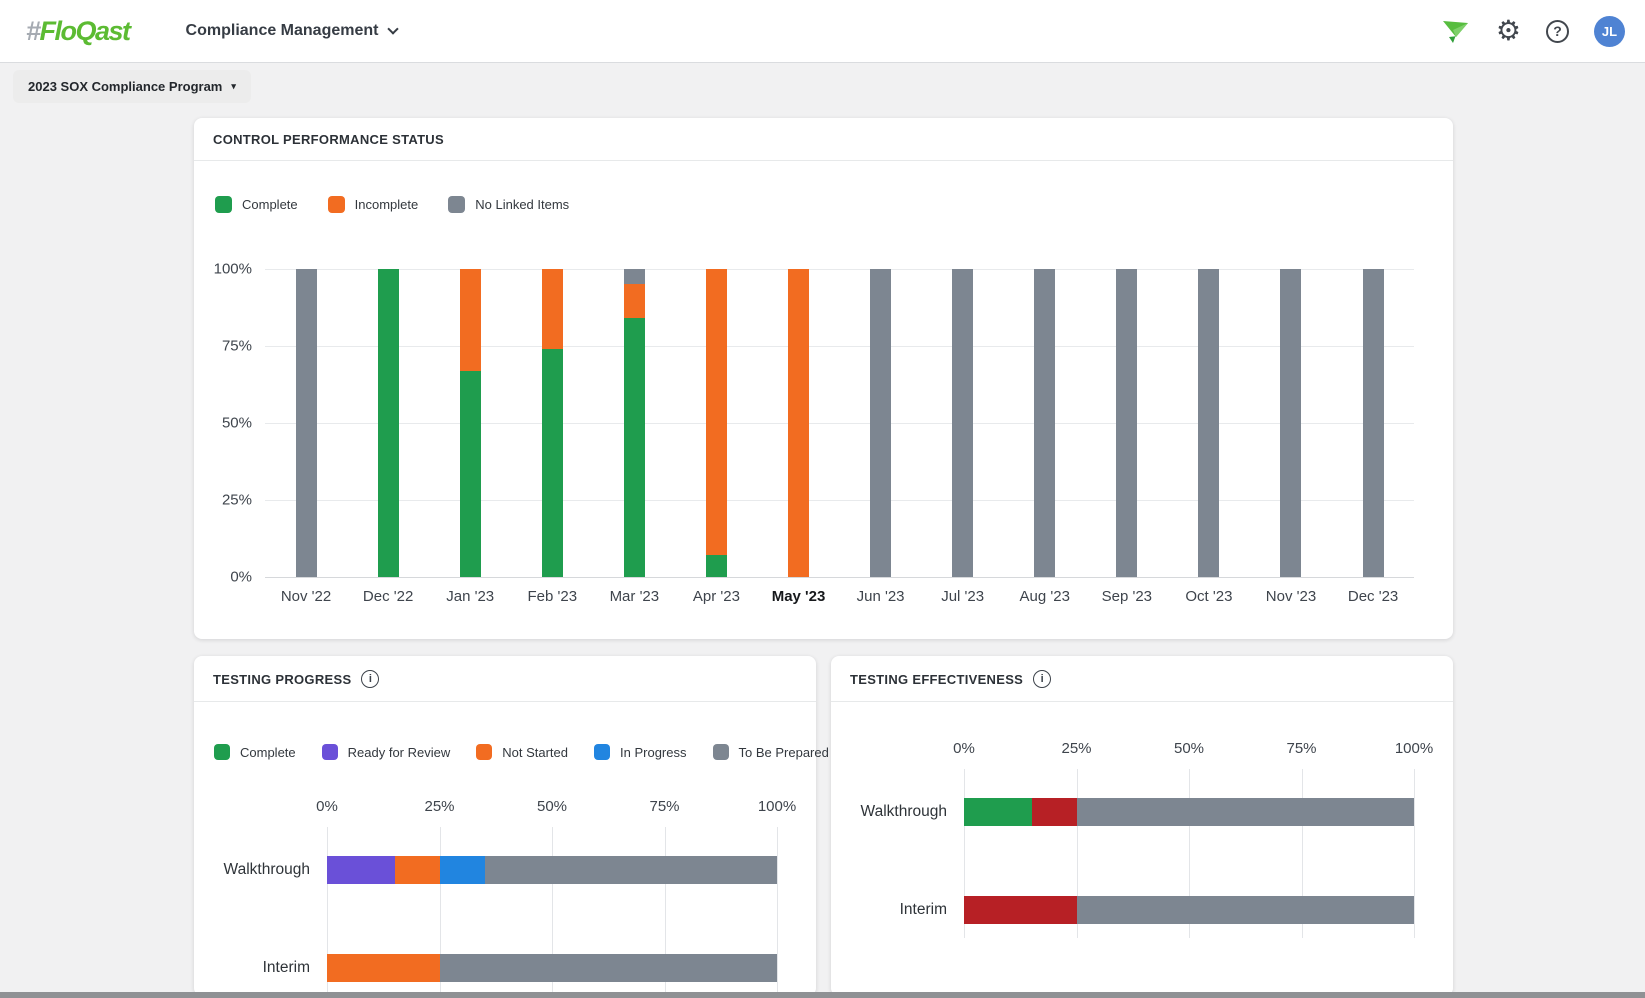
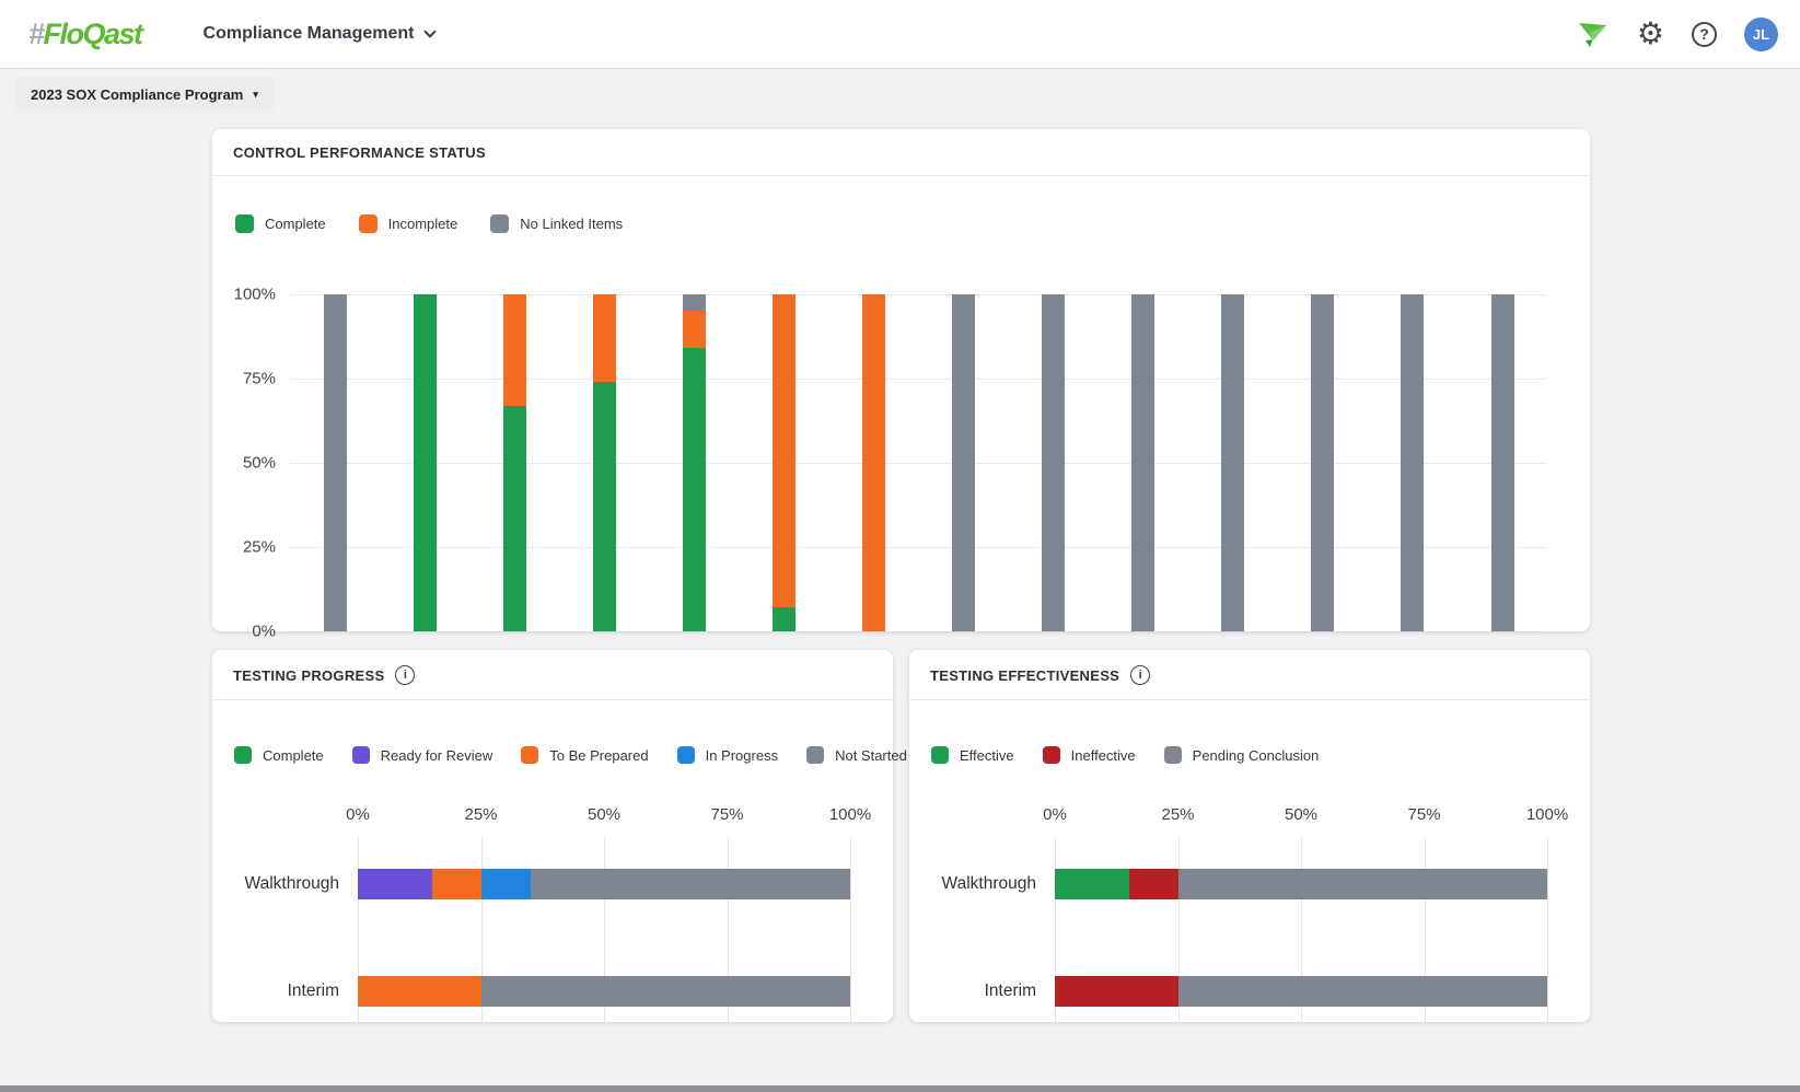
  #
  FloQast
  Compliance Management
  ⚙
  ?
  JL
  2023 SOX Compliance Program
  ▾
  CONTROL PERFORMANCE STATUS
  Complete
  Incomplete
  No Linked Items
  100%
  75%
  50%
  25%
  0%
- Nov '22
- Dec '22
- Jan '23
- Feb '23
- Mar '23
- Apr '23
- May '23
- Jun '23
- Jul '23
- Aug '23
- Sep '23
- Oct '23
- Nov '23
- Dec '23
  TESTING PROGRESS
  i
  Complete
  Ready for Review
- Not Started
+ To Be Prepared
  In Progress
- To Be Prepared
+ Not Started
  0%
  25%
  50%
  75%
  100%
  Walkthrough
  Interim
  TESTING EFFECTIVENESS
  i
+ Effective
+ Ineffective
+ Pending Conclusion
  0%
  25%
  50%
  75%
  100%
  Walkthrough
  Interim
